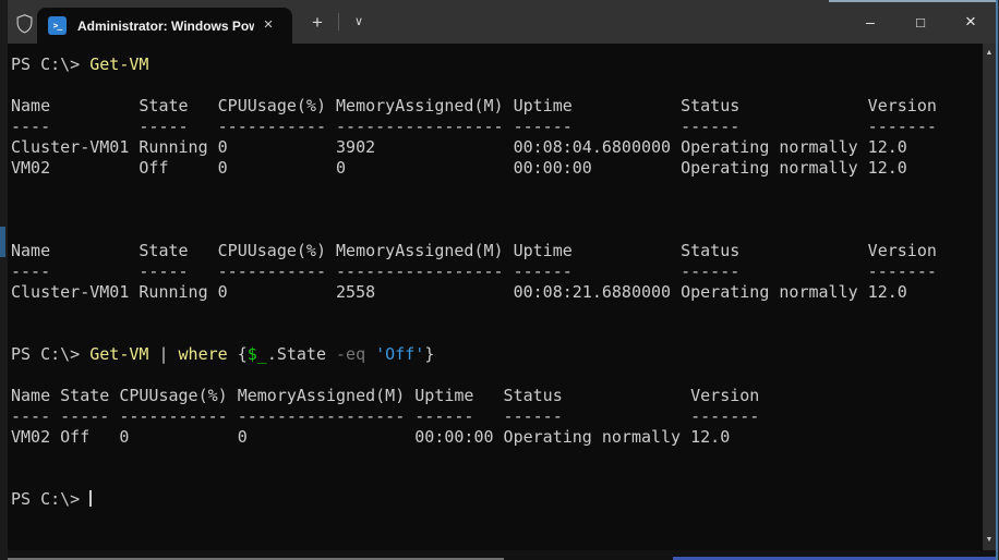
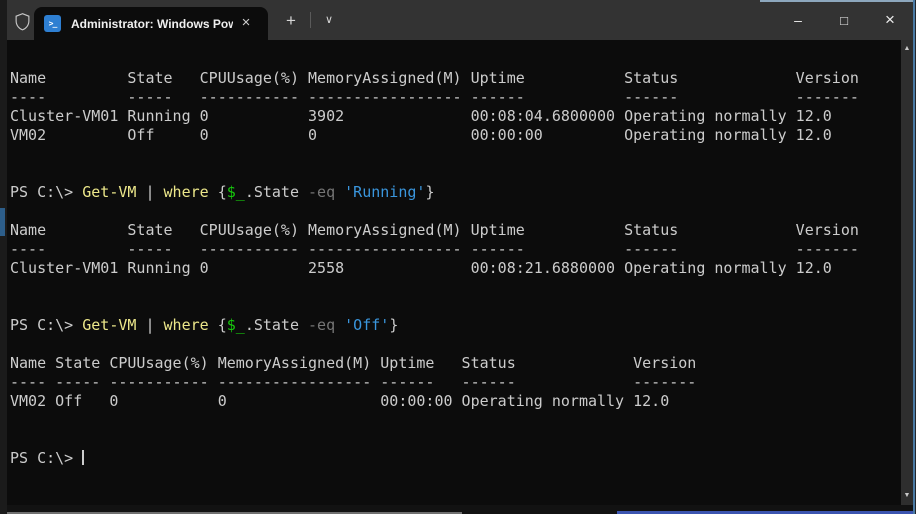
  >_
  Administrator: Windows Pow
  ×
  +
  ∨
  –
  □
  ×
- PS C:\> Get-VM
  Name State CPUUsage(%) MemoryAssigned(M) Uptime Status Version
  ---- ----- ----------- ----------------- ------ ------ -------
  Cluster-VM01 Running 0 3902 00:08:04.6800000 Operating normally 12.0
  VM02 Off 0 0 00:00:00 Operating normally 12.0
+ PS C:\> Get-VM | where {$_.State -eq 'Running'}
  Name State CPUUsage(%) MemoryAssigned(M) Uptime Status Version
  ---- ----- ----------- ----------------- ------ ------ -------
  Cluster-VM01 Running 0 2558 00:08:21.6880000 Operating normally 12.0
  PS C:\> Get-VM | where {$_.State -eq 'Off'}
  Name State CPUUsage(%) MemoryAssigned(M) Uptime Status Version
  ---- ----- ----------- ----------------- ------ ------ -------
  VM02 Off 0 0 00:00:00 Operating normally 12.0
  PS C:\>
